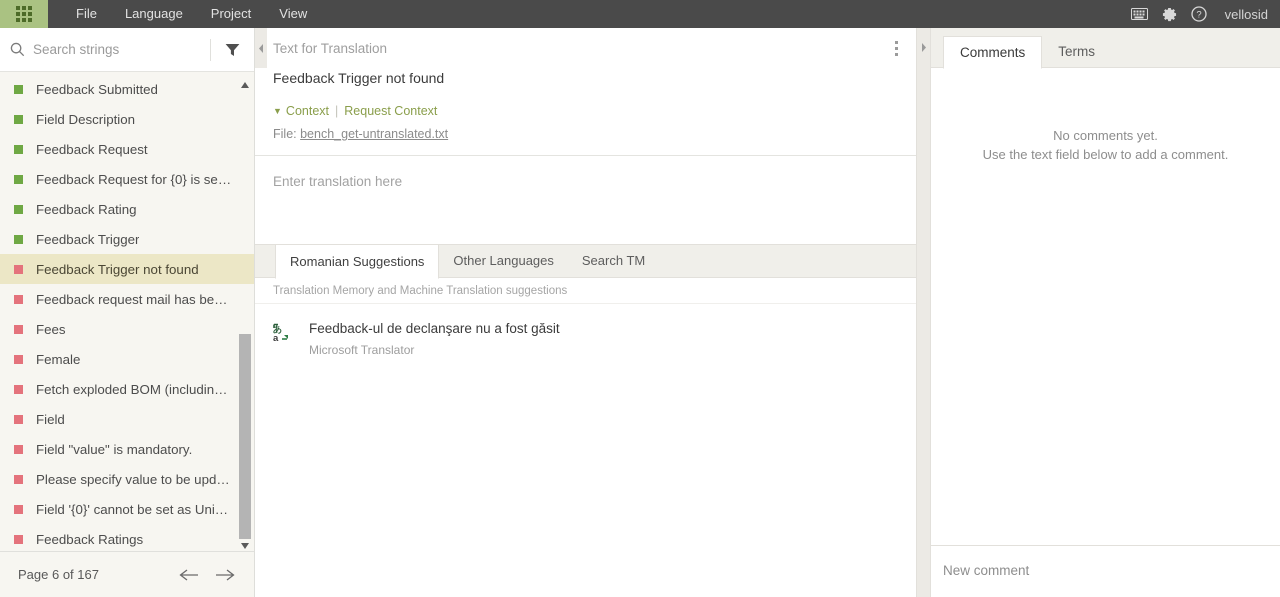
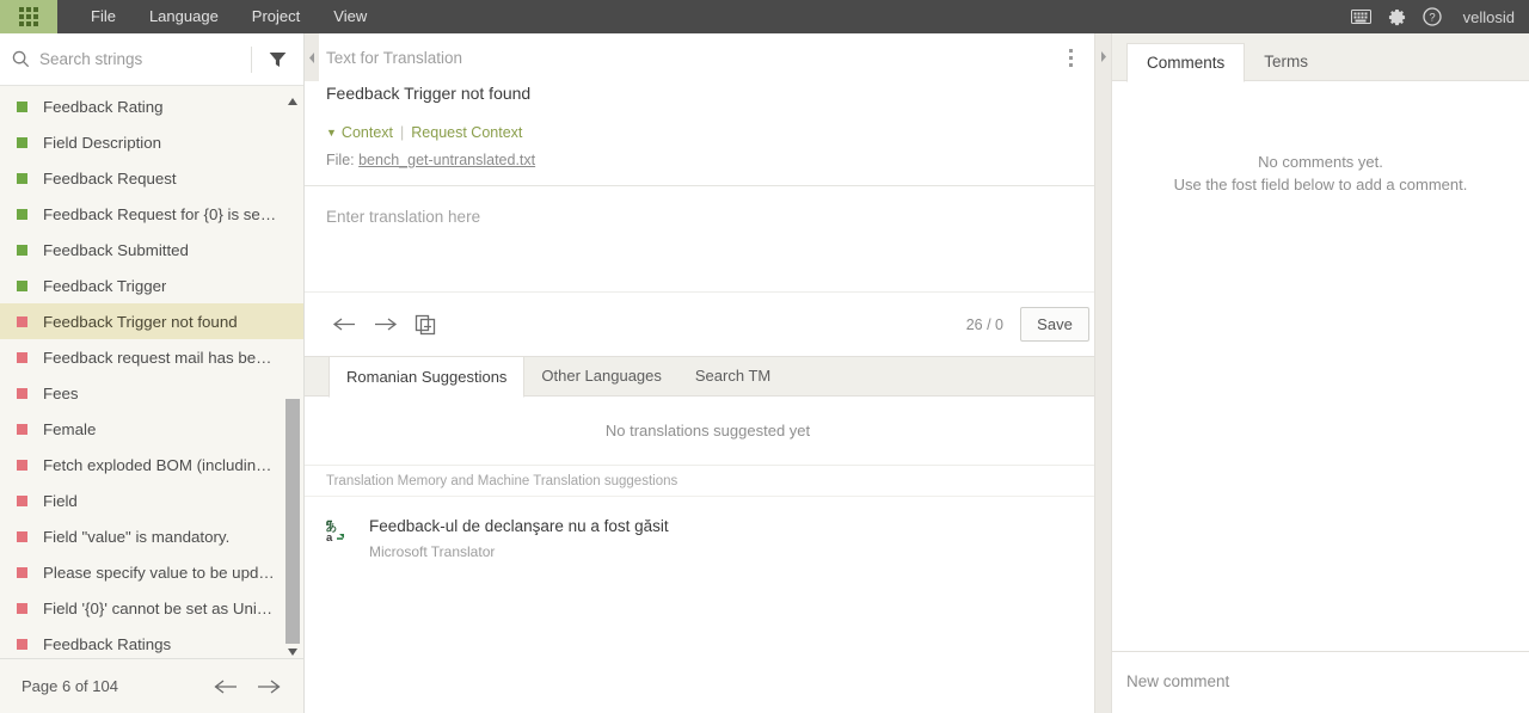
  File
  Language
  Project
  View
  ?
  vellosid
  Search strings
- Feedback Submitted
+ Feedback Rating
  Field Description
  Feedback Request
  Feedback Request for {0} is sent
- Feedback Rating
+ Feedback Submitted
  Feedback Trigger
  Feedback Trigger not found
  Feedback request mail has been
  Fees
  Female
  Fetch exploded BOM (including s
  Field
  Field "value" is mandatory.
  Please specify value to be update
  Field '{0}' cannot be set as Uniqu
  Feedback Ratings
- Page 6 of 167
+ Page 6 of 104
  Text for Translation
  Feedback Trigger not found
  ▼
  Context
  |
  Request Context
  File: bench_get-untranslated.txt
  Enter translation here
+ 26 / 0
+ Save
  Romanian Suggestions
  Other Languages
  Search TM
+ No translations suggested yet
  Translation Memory and Machine Translation suggestions
  あ
  a
  Feedback-ul de declanşare nu a fost găsit
  Microsoft Translator
  Comments
  Terms
  No comments yet.
- Use the text field below to add a comment.
+ Use the fost field below to add a comment.
  New comment
